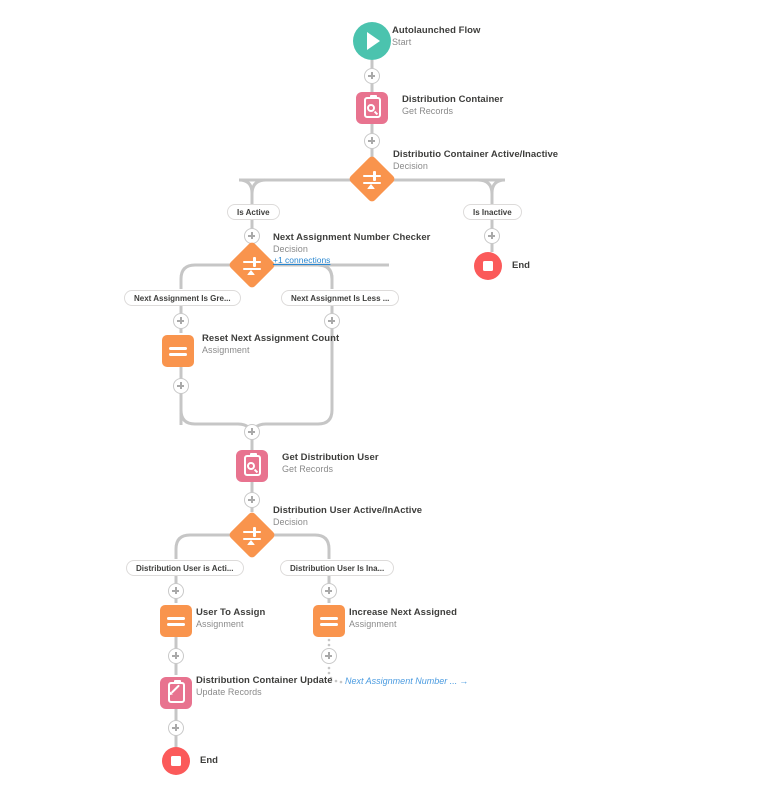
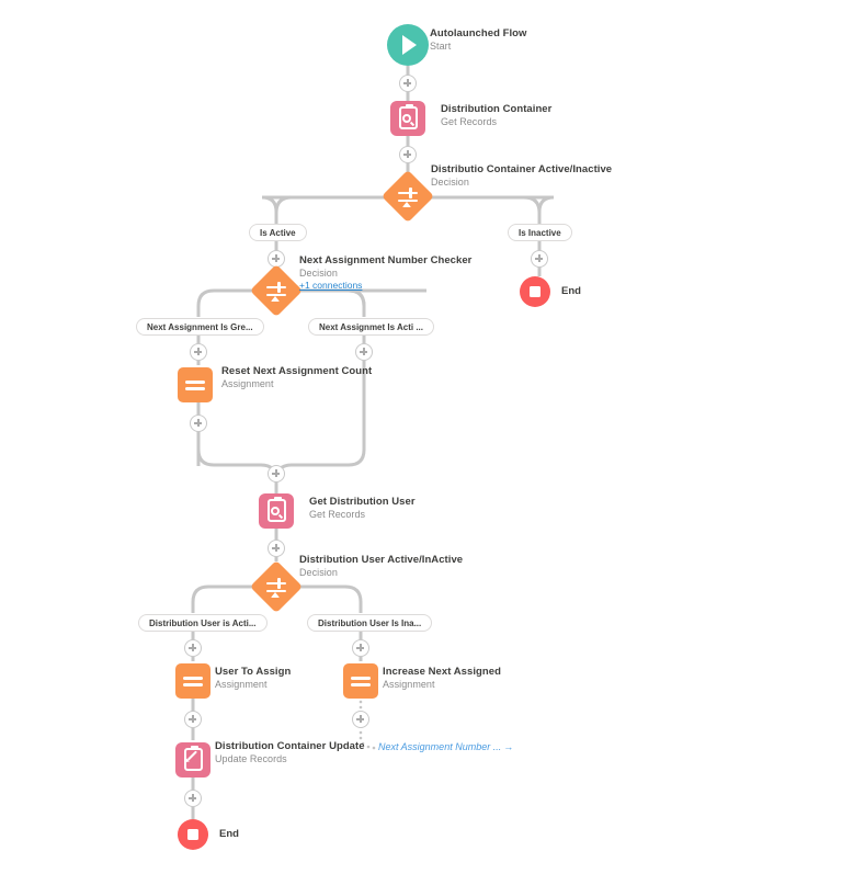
  Autolaunched Flow
  Start
  Distribution Container
  Get Records
  Distributio Container Active/Inactive
  Decision
  Is Active
  Is Inactive
  Next Assignment Number Checker
  Decision
  +1 connections
  End
  Next Assignment Is Gre...
- Next Assignmet Is Less ...
+ Next Assignmet Is Acti ...
  Reset Next Assignment Count
  Assignment
  Get Distribution User
  Get Records
  Distribution User Active/InActive
  Decision
  Distribution User is Acti...
  Distribution User Is Ina...
  User To Assign
  Assignment
  Increase Next Assigned
  Assignment
  Next Assignment Number ... →
  Distribution Container Update
  Update Records
  End
